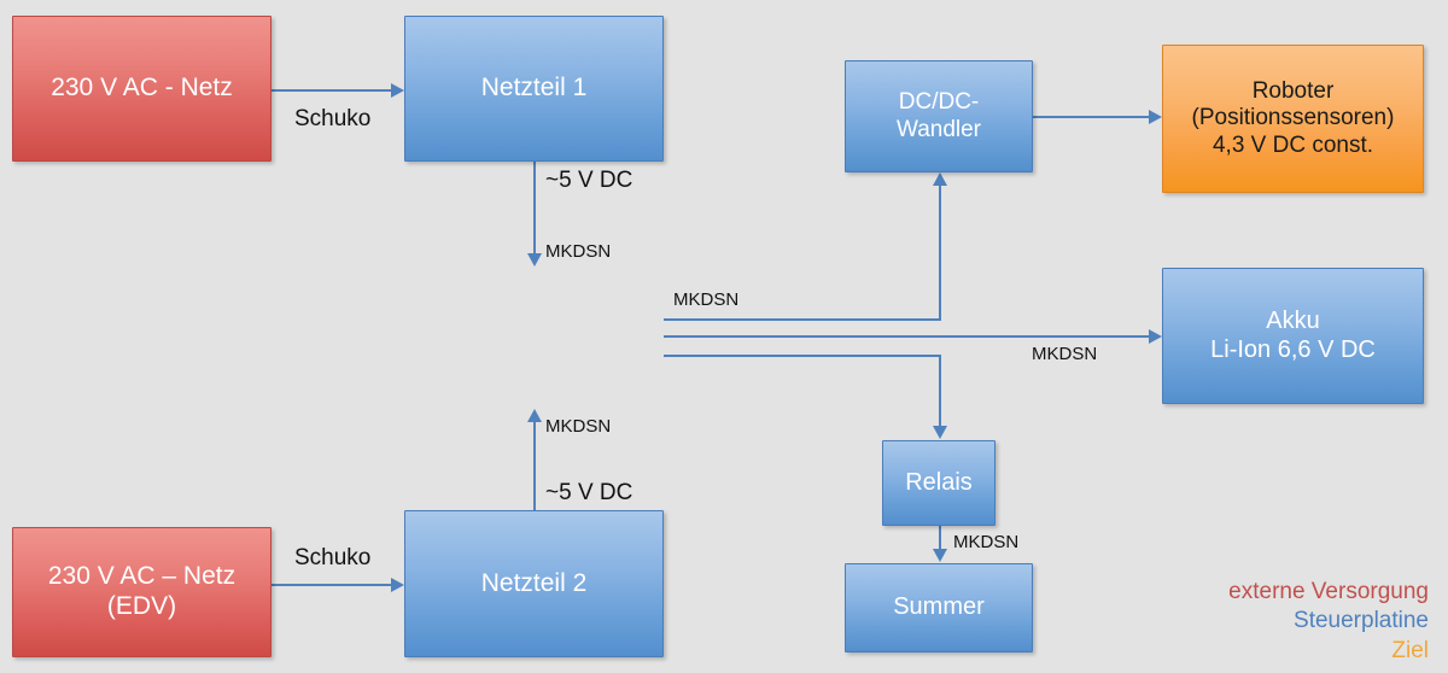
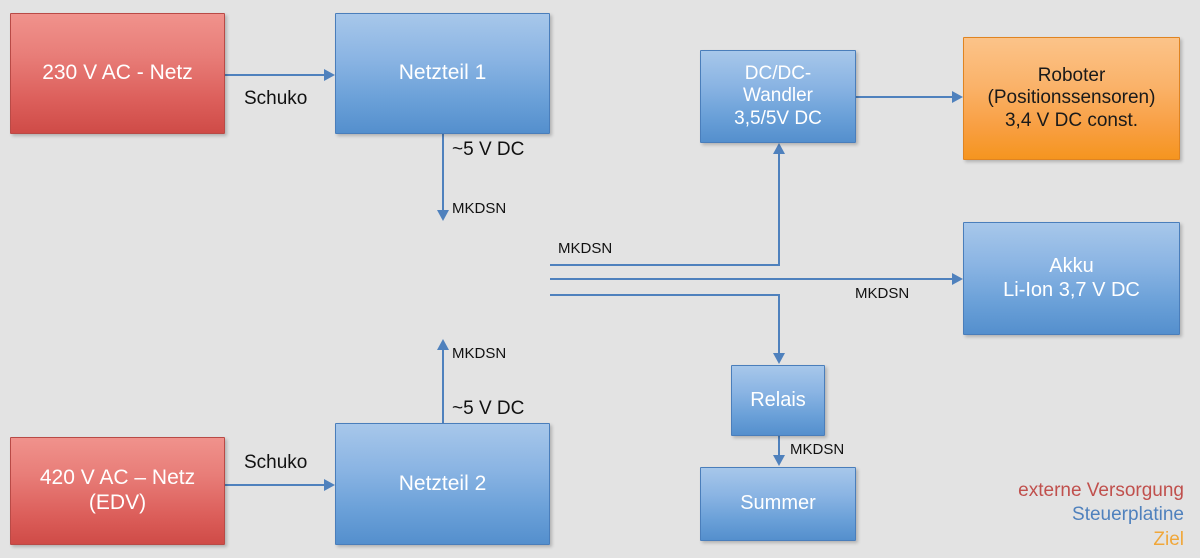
  Schuko
  ~5 V DC
  MKDSN
  MKDSN
  MKDSN
  MKDSN
  MKDSN
  ~5 V DC
  Schuko
  230 V AC - Netz
  Netzteil 1
  DC/DC-
  Wandler
+ 3,5/5V DC
  Roboter
  (Positionssensoren)
- 4,3 V DC const.
+ 3,4 V DC const.
  Akku
- Li-Ion 6,6 V DC
+ Li-Ion 3,7 V DC
  Relais
  Summer
- 230 V AC – Netz
+ 420 V AC – Netz
  (EDV)
  Netzteil 2
  externe Versorgung
  Steuerplatine
  Ziel
